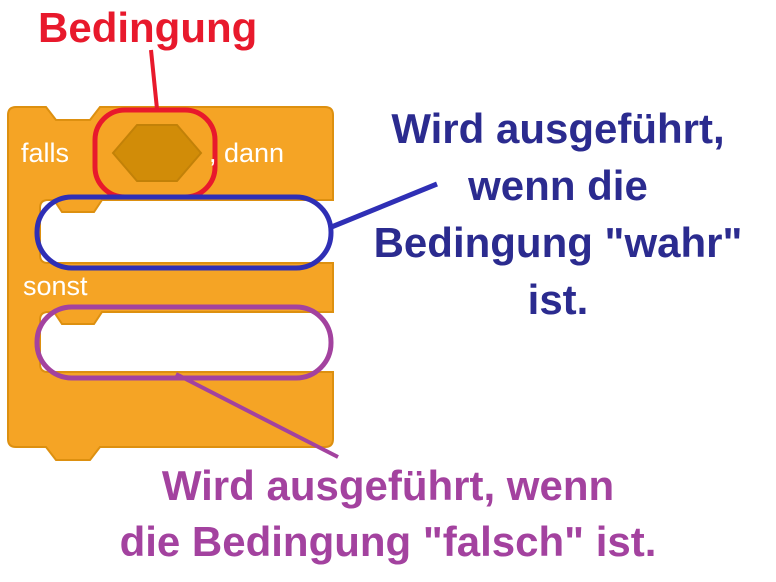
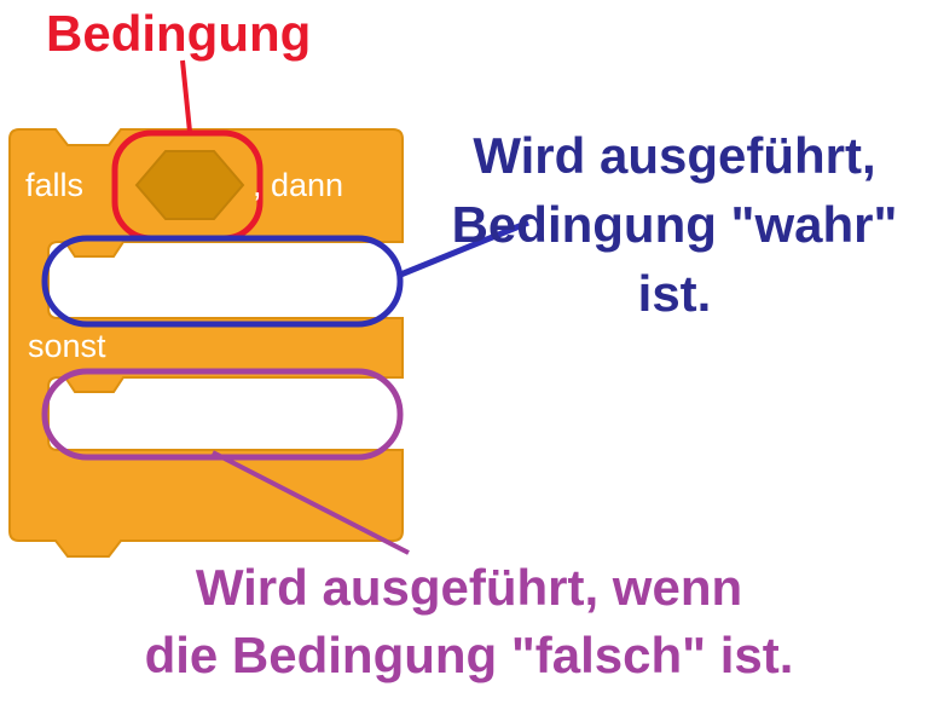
  falls
  , dann
  sonst
  Bedingung
  Wird ausgeführt,
- wenn die
  Bedingung "wahr"
  ist.
  Wird ausgeführt, wenn
  die Bedingung "falsch" ist.
